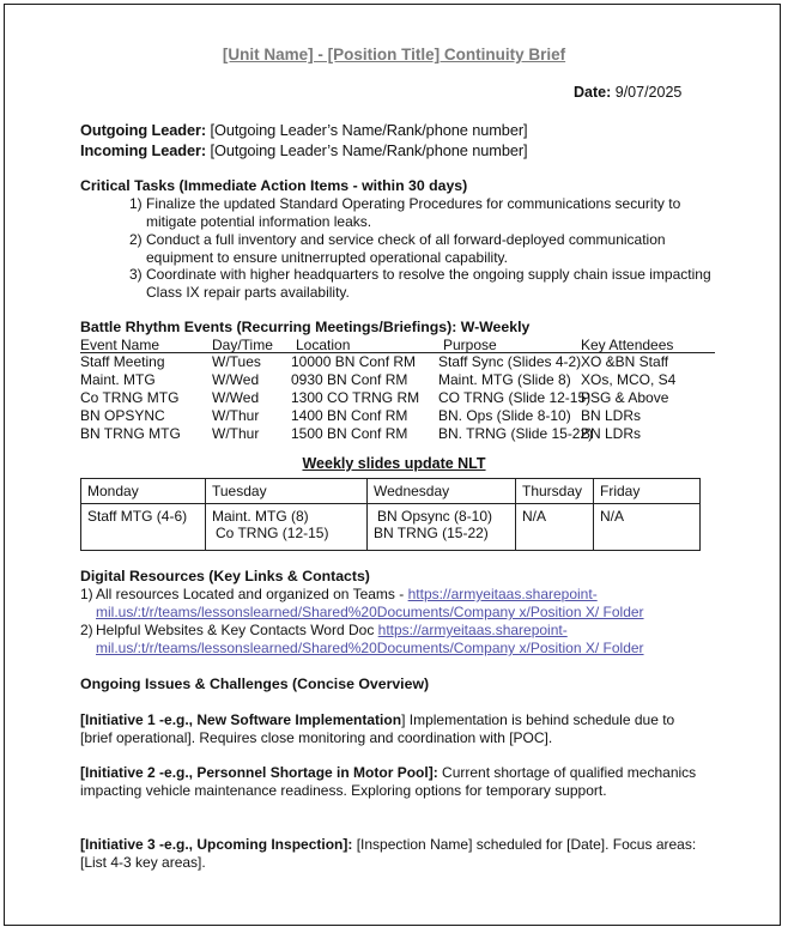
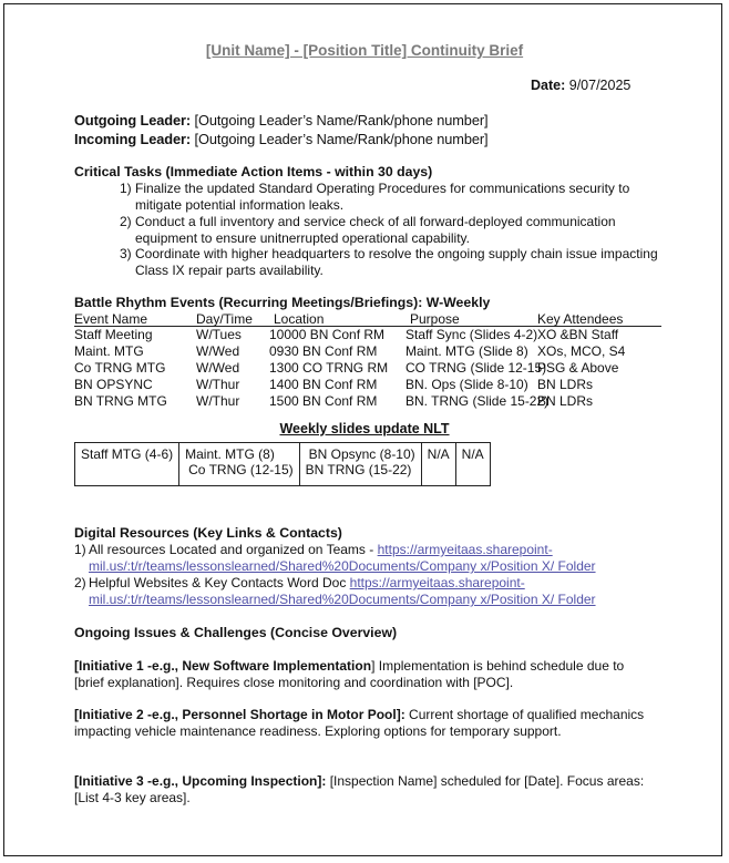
  [Unit Name] - [Position Title] Continuity Brief
  Date: 9/07/2025
  Outgoing Leader: [Outgoing Leader’s Name/Rank/phone number]
  Incoming Leader: [Outgoing Leader’s Name/Rank/phone number]
  Critical Tasks (Immediate Action Items - within 30 days)
  1)
  Finalize the updated Standard Operating Procedures for communications security to mitigate potential information leaks.
  2)
  Conduct a full inventory and service check of all forward-deployed communication equipment to ensure unitnerrupted operational capability.
  3)
  Coordinate with higher headquarters to resolve the ongoing supply chain issue impacting Class IX repair parts availability.
  Battle Rhythm Events (Recurring Meetings/Briefings): W-Weekly
  Event Name
  Day/Time
  Location
  Purpose
  Key Attendees
  Staff Meeting
  W/Tues
  10000 BN Conf RM
  Staff Sync (Slides 4-2)
  XO &BN Staff
  Maint. MTG
  W/Wed
  0930 BN Conf RM
  Maint. MTG (Slide 8)
  XOs, MCO, S4
  Co TRNG MTG
  W/Wed
  1300 CO TRNG RM
  CO TRNG (Slide 12-15)
  PSG & Above
  BN OPSYNC
  W/Thur
  1400 BN Conf RM
  BN. Ops (Slide 8-10)
  BN LDRs
  BN TRNG MTG
  W/Thur
  1500 BN Conf RM
  BN. TRNG (Slide 15-22)
  BN LDRs
  Weekly slides update NLT
- Monday	Tuesday	Wednesday	Thursday	Friday
  Staff MTG (4-6)	Maint. MTG (8) Co TRNG (12-15)	BN Opsync (8-10) BN TRNG (15-22)	N/A	N/A
  Digital Resources (Key Links & Contacts)
  1)
  All resources Located and organized on Teams - https://armyeitaas.sharepoint-mil.us/:t/r/teams/lessonslearned/Shared%20Documents/Company x/Position X/ Folder
  2)
  Helpful Websites & Key Contacts Word Doc https://armyeitaas.sharepoint-mil.us/:t/r/teams/lessonslearned/Shared%20Documents/Company x/Position X/ Folder
  Ongoing Issues & Challenges (Concise Overview)
- [Initiative 1 -e.g., New Software Implementation] Implementation is behind schedule due to [brief operational]. Requires close monitoring and coordination with [POC].
+ [Initiative 1 -e.g., New Software Implementation] Implementation is behind schedule due to [brief explanation]. Requires close monitoring and coordination with [POC].
  [Initiative 2 -e.g., Personnel Shortage in Motor Pool]: Current shortage of qualified mechanics impacting vehicle maintenance readiness. Exploring options for temporary support.
  [Initiative 3 -e.g., Upcoming Inspection]: [Inspection Name] scheduled for [Date]. Focus areas:[List 4-3 key areas].
